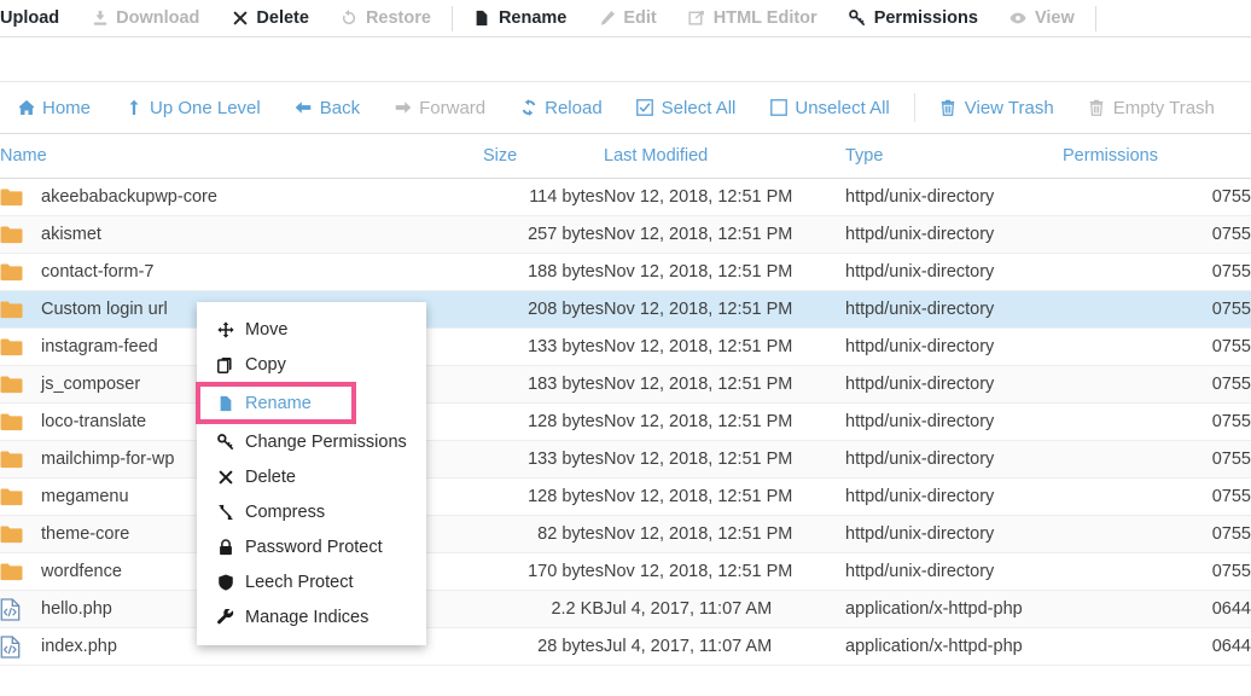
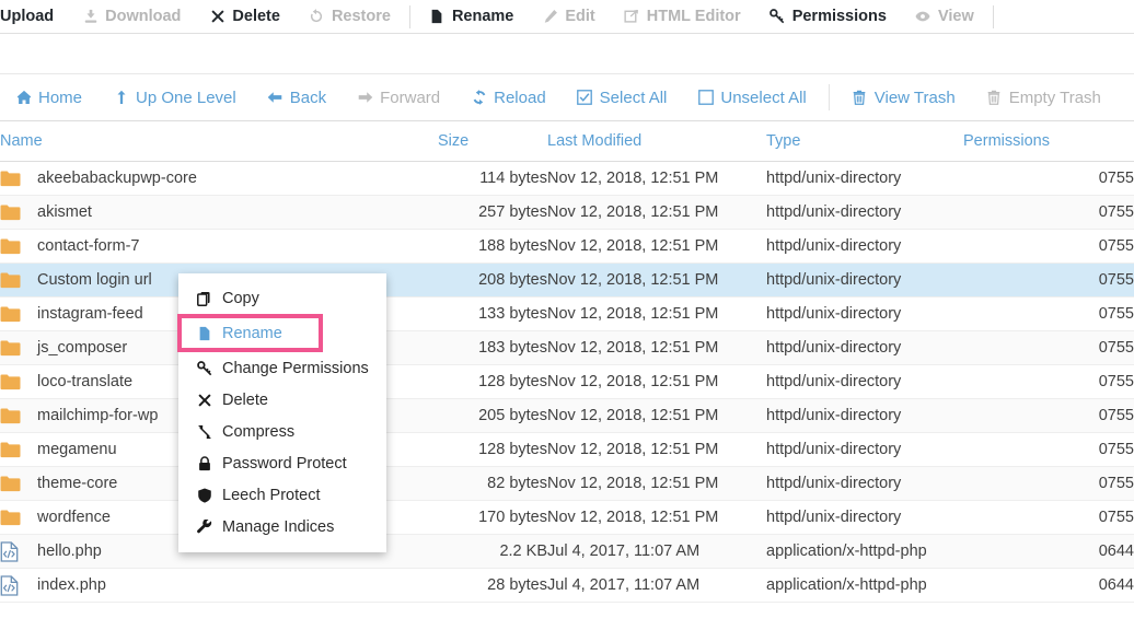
  Upload
  Download
  Delete
  Restore
  Rename
  Edit
  HTML Editor
  Permissions
  View
  Home
  Up One Level
  Back
  Forward
  Reload
  Select All
  Unselect All
  View Trash
  Empty Trash
  Name	Size	Last Modified	Type	Permissions
  akeebabackupwp-core	114 bytes	Nov 12, 2018, 12:51 PM	httpd/unix-directory	0755
  akismet	257 bytes	Nov 12, 2018, 12:51 PM	httpd/unix-directory	0755
  contact-form-7	188 bytes	Nov 12, 2018, 12:51 PM	httpd/unix-directory	0755
  Custom login url	208 bytes	Nov 12, 2018, 12:51 PM	httpd/unix-directory	0755
  instagram-feed	133 bytes	Nov 12, 2018, 12:51 PM	httpd/unix-directory	0755
  js_composer	183 bytes	Nov 12, 2018, 12:51 PM	httpd/unix-directory	0755
  loco-translate	128 bytes	Nov 12, 2018, 12:51 PM	httpd/unix-directory	0755
- mailchimp-for-wp	133 bytes	Nov 12, 2018, 12:51 PM	httpd/unix-directory	0755
+ mailchimp-for-wp	205 bytes	Nov 12, 2018, 12:51 PM	httpd/unix-directory	0755
  megamenu	128 bytes	Nov 12, 2018, 12:51 PM	httpd/unix-directory	0755
  theme-core	82 bytes	Nov 12, 2018, 12:51 PM	httpd/unix-directory	0755
  wordfence	170 bytes	Nov 12, 2018, 12:51 PM	httpd/unix-directory	0755
  hello.php	2.2 KB	Jul 4, 2017, 11:07 AM	application/x-httpd-php	0644
  index.php	28 bytes	Jul 4, 2017, 11:07 AM	application/x-httpd-php	0644
- Move
  Copy
  Rename
  Change Permissions
  Delete
  Compress
  Password Protect
  Leech Protect
  Manage Indices
